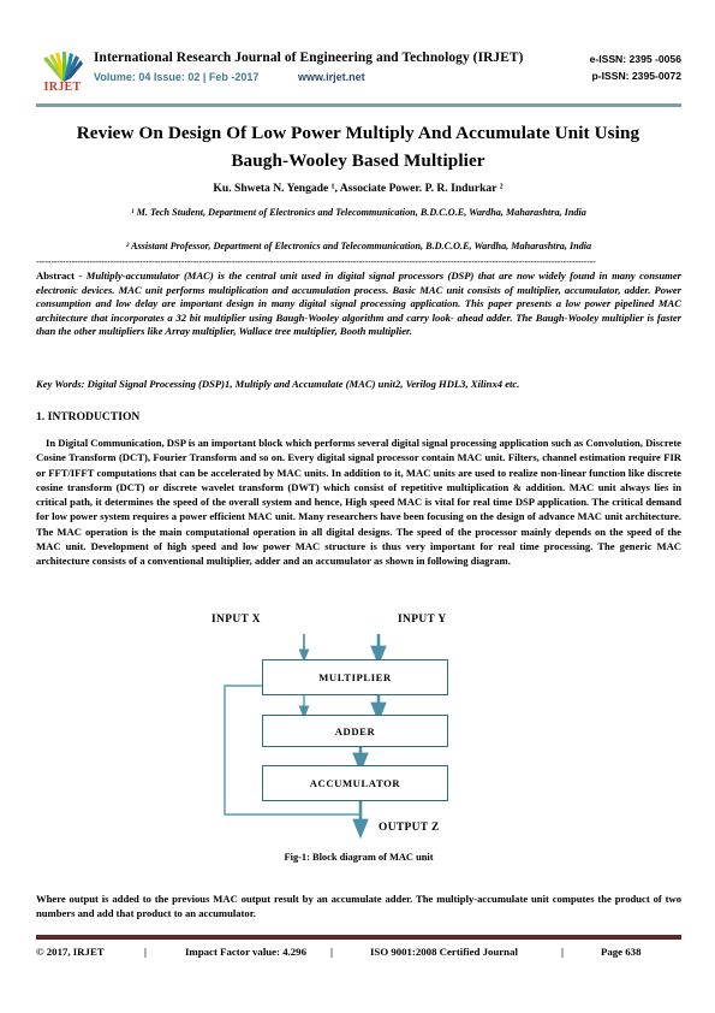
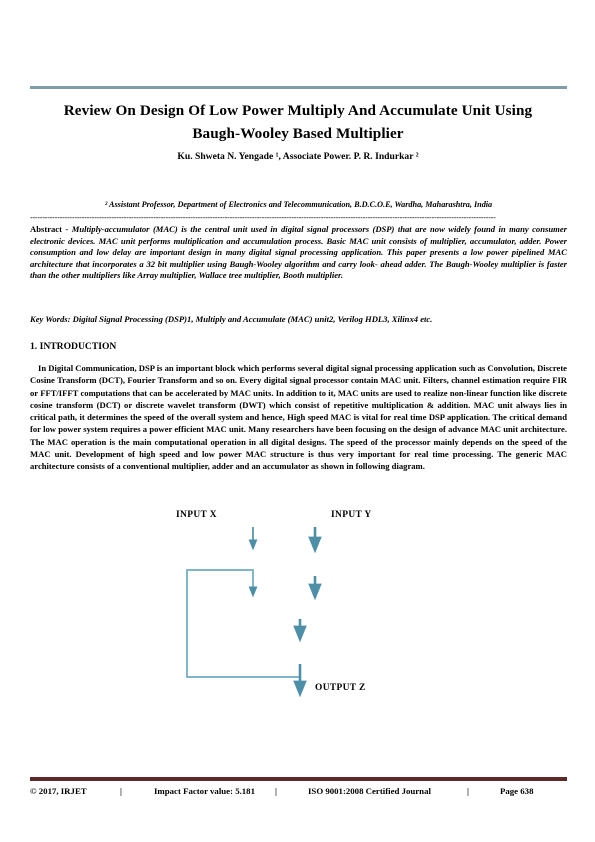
- IRJET
- International Research Journal of Engineering and Technology (IRJET)
- Volume: 04 Issue: 02 | Feb -2017
- www.irjet.net
- e-ISSN: 2395 -0056
- p-ISSN: 2395-0072
  Review On Design Of Low Power Multiply And Accumulate Unit Using Baugh-Wooley Based Multiplier
  Ku. Shweta N. Yengade ¹, Associate Power. P. R. Indurkar ²
- ¹ M. Tech Student, Department of Electronics and Telecommunication, B.D.C.O.E, Wardha, Maharashtra, India
  ² Assistant Professor, Department of Electronics and Telecommunication, B.D.C.O.E, Wardha, Maharashtra, India
  ---------------------------------------------------------------------------------------------------------------------------------------------------------------------------------------------
  Abstract - Multiply-accumulator (MAC) is the central unit used in digital signal processors (DSP) that are now widely found in many consumer electronic devices. MAC unit performs multiplication and accumulation process. Basic MAC unit consists of multiplier, accumulator, adder. Power consumption and low delay are important design in many digital signal processing application. This paper presents a low power pipelined MAC architecture that incorporates a 32 bit multiplier using Baugh-Wooley algorithm and carry look- ahead adder. The Baugh-Wooley multiplier is faster than the other multipliers like Array multiplier, Wallace tree multiplier, Booth multiplier.
  Key Words: Digital Signal Processing (DSP)1, Multiply and Accumulate (MAC) unit2, Verilog HDL3, Xilinx4 etc.
  1. INTRODUCTION
  In Digital Communication, DSP is an important block which performs several digital signal processing application such as Convolution, Discrete Cosine Transform (DCT), Fourier Transform and so on. Every digital signal processor contain MAC unit. Filters, channel estimation require FIR or FFT/IFFT computations that can be accelerated by MAC units. In addition to it, MAC units are used to realize non-linear function like discrete cosine transform (DCT) or discrete wavelet transform (DWT) which consist of repetitive multiplication & addition. MAC unit always lies in critical path, it determines the speed of the overall system and hence, High speed MAC is vital for real time DSP application. The critical demand for low power system requires a power efficient MAC unit. Many researchers have been focusing on the design of advance MAC unit architecture. The MAC operation is the main computational operation in all digital designs. The speed of the processor mainly depends on the speed of the MAC unit. Development of high speed and low power MAC structure is thus very important for real time processing. The generic MAC architecture consists of a conventional multiplier, adder and an accumulator as shown in following diagram.
  INPUT X
  INPUT Y
- MULTIPLIER
- ADDER
- ACCUMULATOR
  OUTPUT Z
- Fig-1: Block diagram of MAC unit
- Where output is added to the previous MAC output result by an accumulate adder. The multiply-accumulate unit computes the product of two numbers and add that product to an accumulator.
  © 2017, IRJET
  |
- Impact Factor value: 4.296
+ Impact Factor value: 5.181
  |
  ISO 9001:2008 Certified Journal
  |
  Page 638
